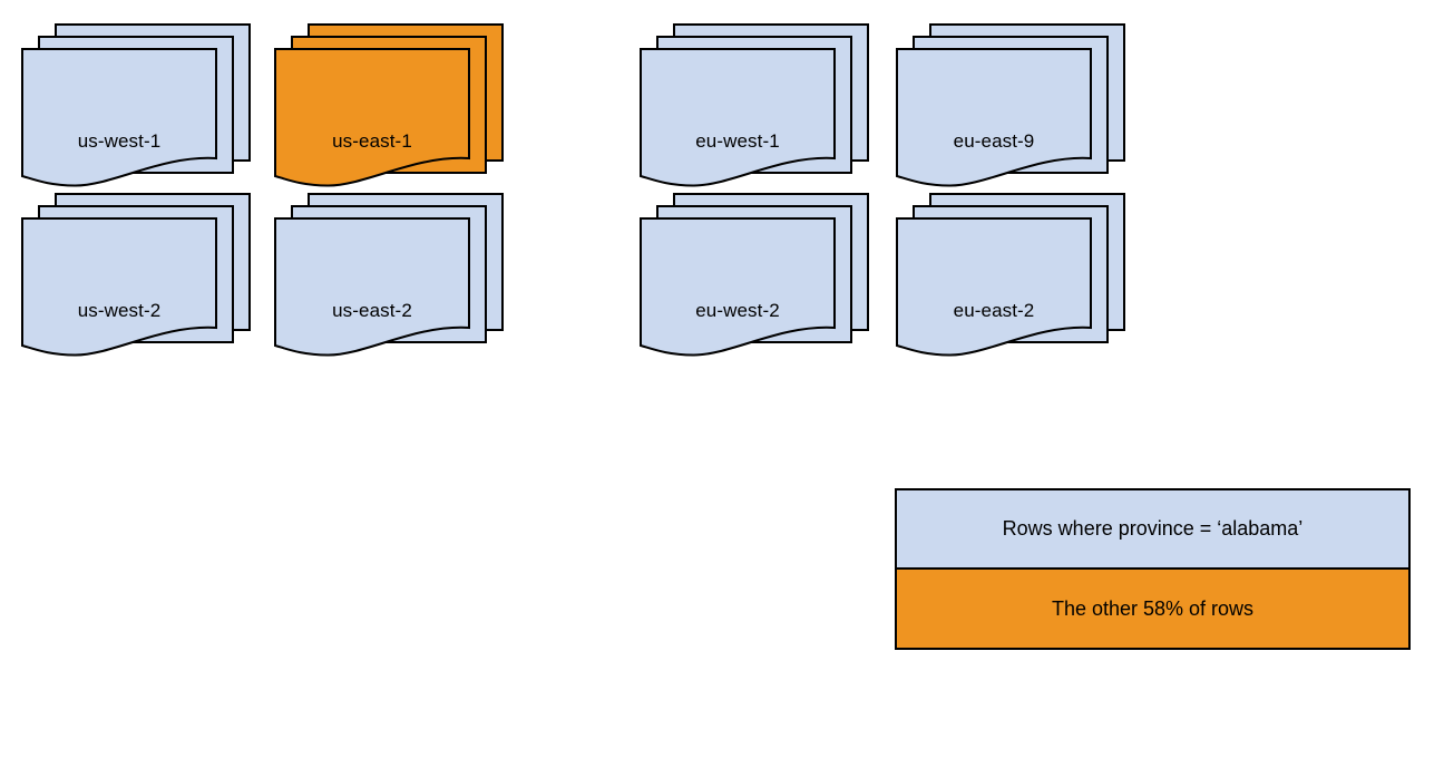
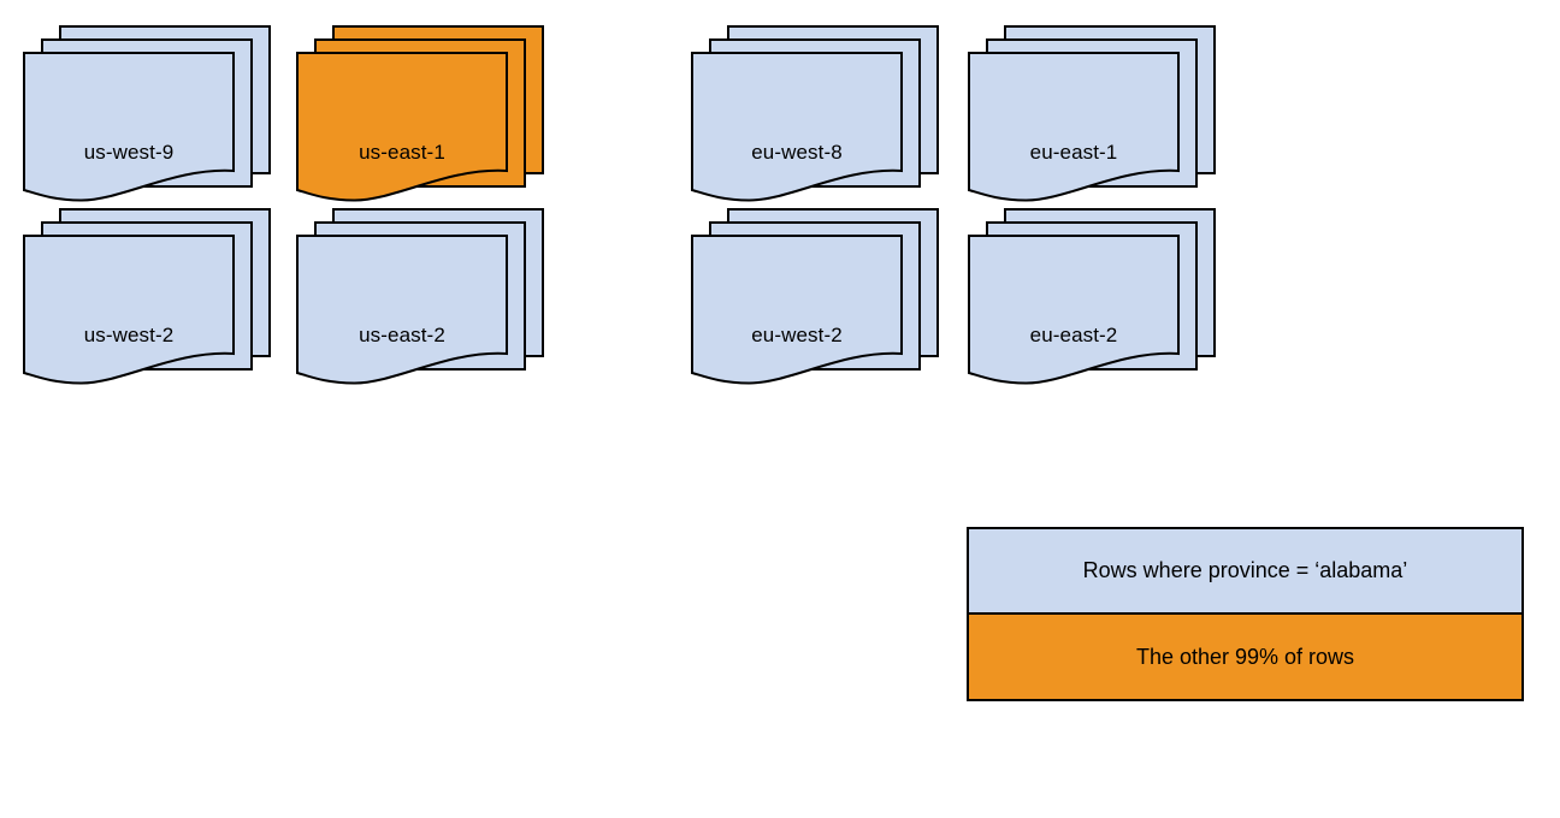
- us-west-1
+ us-west-9
  us-east-1
- eu-west-1
+ eu-west-8
- eu-east-9
+ eu-east-1
  us-west-2
  us-east-2
  eu-west-2
  eu-east-2
  Rows where province = ‘alabama’
- The other 58% of rows
+ The other 99% of rows
